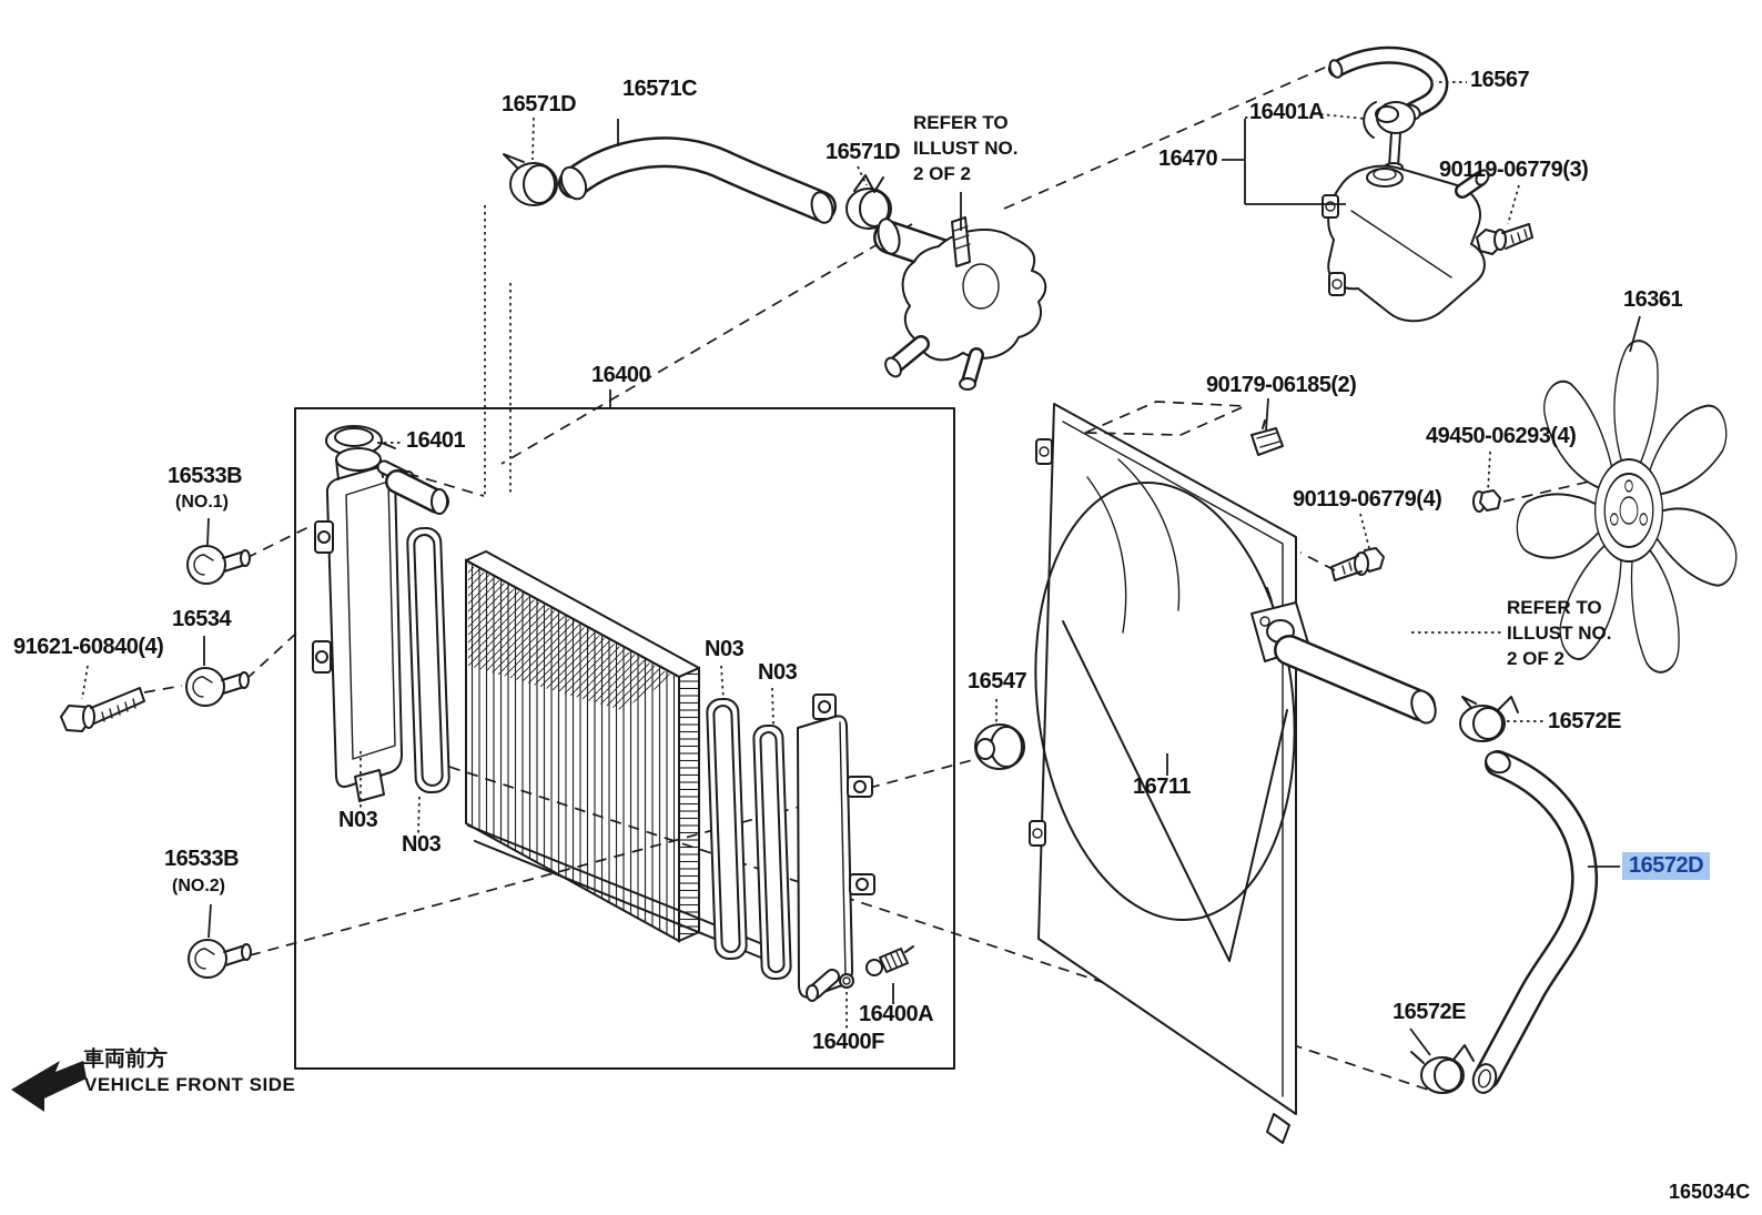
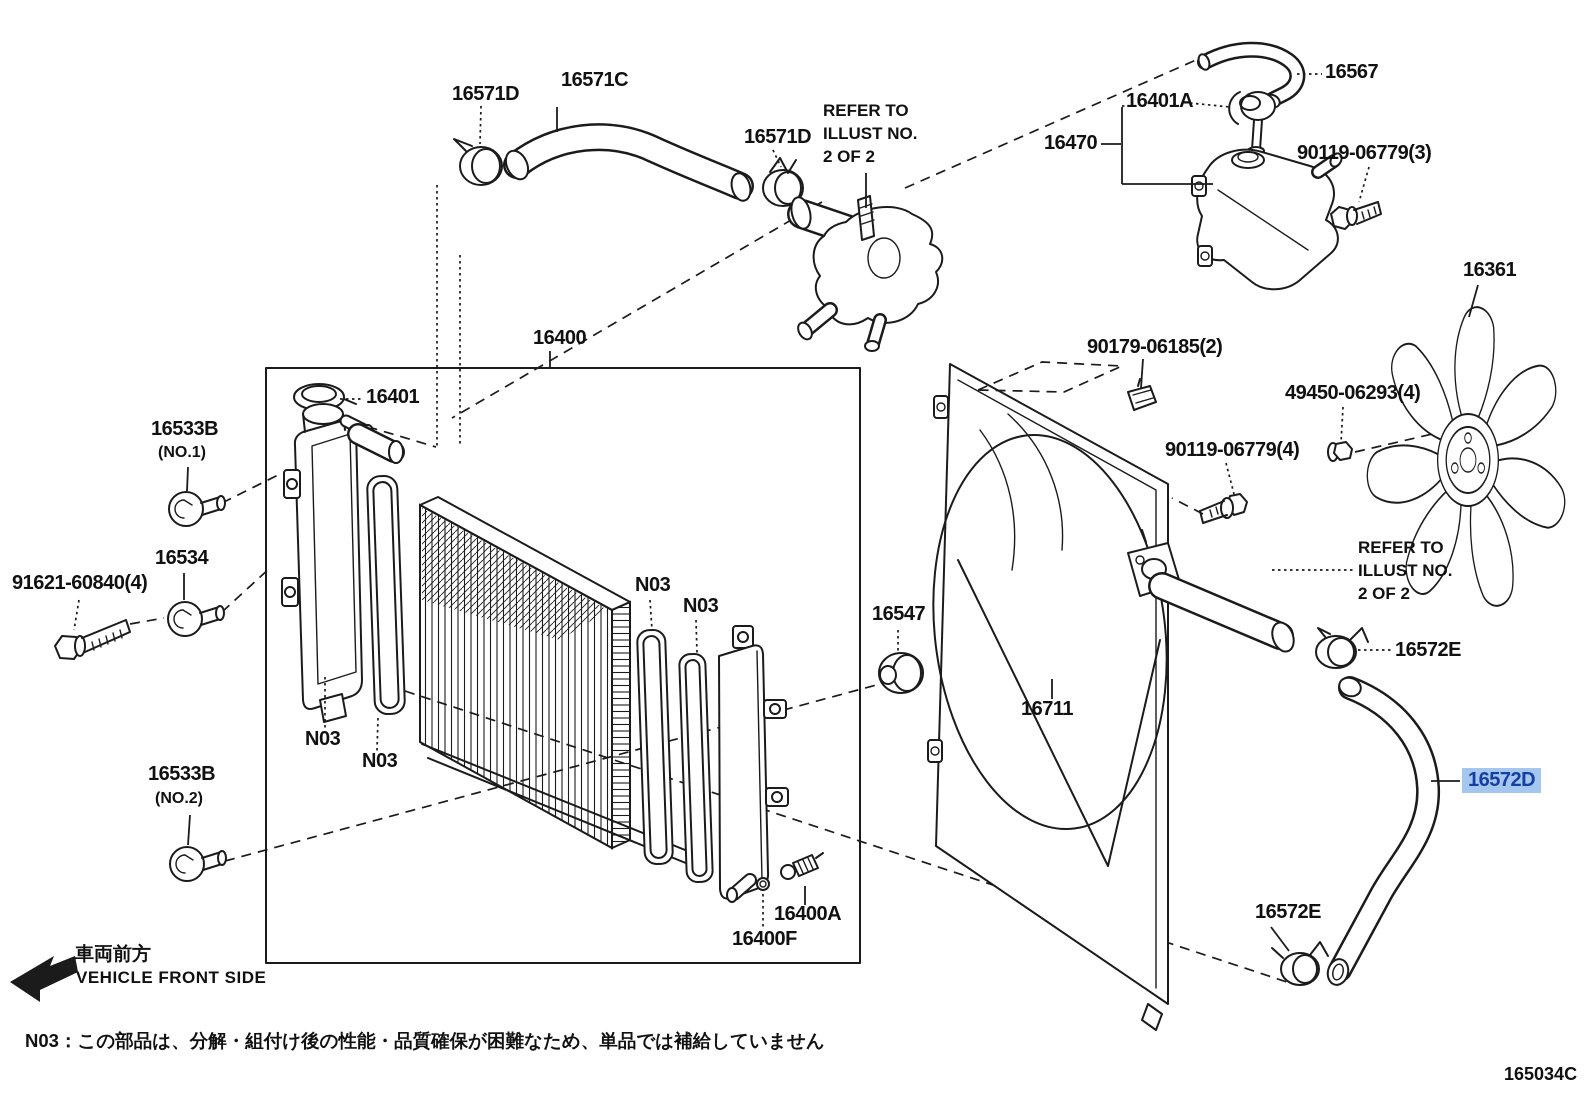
  16571D
  16571C
  16571D
  16567
  16401A
  16470
  90119-06779(3)
  16361
  90179-06185(2)
  49450-06293(4)
  90119-06779(4)
  16400
  16401
  16533B
  (NO.1)
  16534
  91621-60840(4)
  N03
  N03
  16547
  16711
  16572E
  16572D
  16572E
  N03
  N03
  16533B
  (NO.2)
  16400A
  16400F
  REFER TO
  ILLUST NO.
  2 OF 2
  REFER TO
  ILLUST NO.
  2 OF 2
  車両前方
  VEHICLE FRONT SIDE
+ N03：この部品は、分解・組付け後の性能・品質確保が困難なため、単品では補給していません
  165034C
